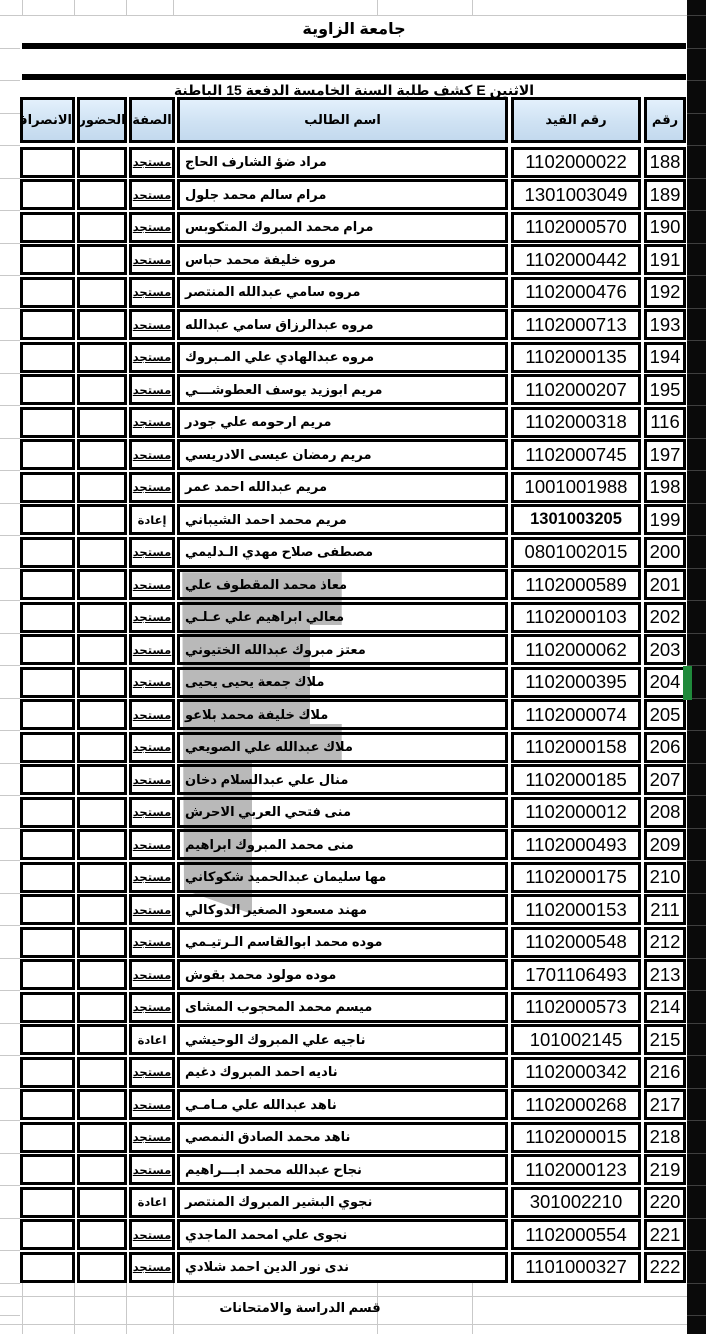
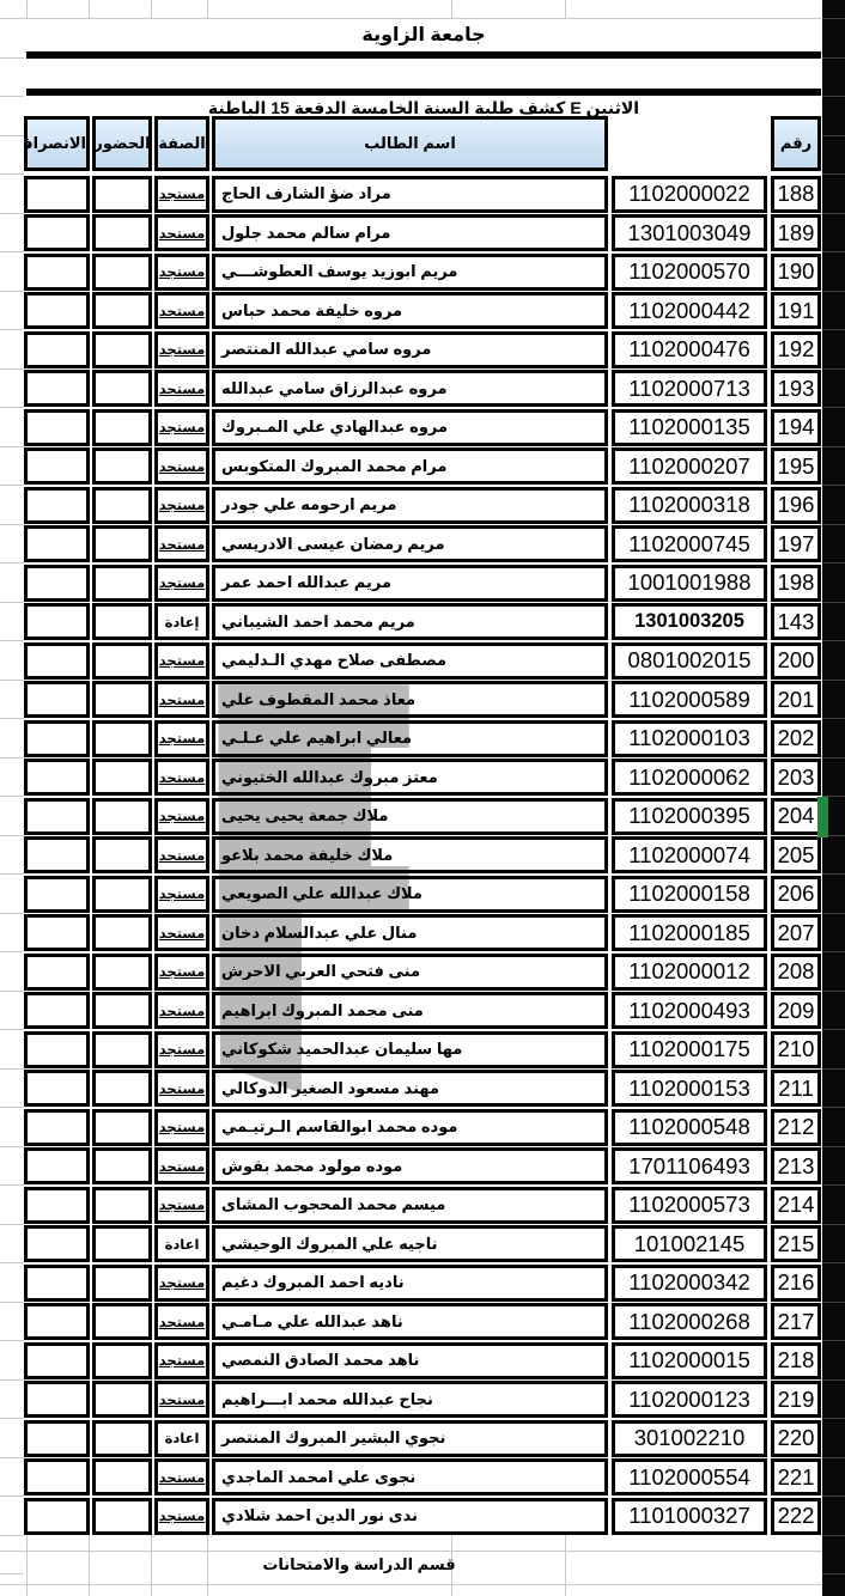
  جامعة الزاوية
  كشف طلبة السنة الخامسة الدفعة 15 الباطنة E الاثنين
  الانصراف
  الحضور
  الصفة
  اسم الطالب
- رقم القيد
  رقم
  مستجد
  مراد ضؤ الشارف الحاج
  1102000022
  188
  مستجد
  مرام سالم محمد جلول
  1301003049
  189
  مستجد
- مرام محمد المبروك المتكوبس
+ مريم ابوزيد يوسف العطوشـــي
  1102000570
  190
  مستجد
  مروه خليفة محمد حباس
  1102000442
  191
  مستجد
  مروه سامي عبدالله المنتصر
  1102000476
  192
  مستجد
  مروه عبدالرزاق سامي عبدالله
  1102000713
  193
  مستجد
  مروه عبدالهادي علي المـبروك
  1102000135
  194
  مستجد
- مريم ابوزيد يوسف العطوشـــي
+ مرام محمد المبروك المتكوبس
  1102000207
  195
  مستجد
  مريم ارحومه علي جودر
  1102000318
- 116
+ 196
  مستجد
  مريم رمضان عيسى الادريسي
  1102000745
  197
  مستجد
  مريم عبدالله احمد عمر
  1001001988
  198
  إعادة
  مريم محمد احمد الشيباني
  1301003205
- 199
+ 143
  مستجد
  مصطفى صلاح مهدي الـدليمي
  0801002015
  200
  مستجد
  1102000589
  201
  مستجد
  1102000103
  202
  مستجد
  1102000062
  203
  مستجد
  1102000395
  204
  مستجد
  1102000074
  205
  مستجد
  1102000158
  206
  مستجد
  1102000185
  207
  مستجد
  1102000012
  208
  مستجد
  1102000493
  209
  مستجد
  1102000175
  210
  مستجد
  مهند مسعود الصغيلدوكالي
  1102000153
  211
  مستجد
  موده محمد ابوالقاسم الـرتيـمي
  1102000548
  212
  مستجد
  موده مولود محمد بقوش
  1701106493
  213
  مستجد
  ميسم محمد المحجوب المشاى
  1102000573
  214
  اعادة
  ناجيه علي المبروك الوحيشي
  101002145
  215
  مستجد
  ناديه احمد المبروك دغيم
  1102000342
  216
  مستجد
  ناهد عبدالله علي مـامـي
  1102000268
  217
  مستجد
  ناهد محمد الصادق النمصي
  1102000015
  218
  مستجد
  نجاح عبدالله محمد ابـــراهيم
  1102000123
  219
  اعادة
  نجوي البشير المبروك المنتصر
  301002210
  220
  مستجد
  نجوى علي امحمد الماجدي
  1102000554
  221
  مستجد
  ندى نور الدين احمد شلادي
  1101000327
  222
  قسم الدراسة والامتحانات
